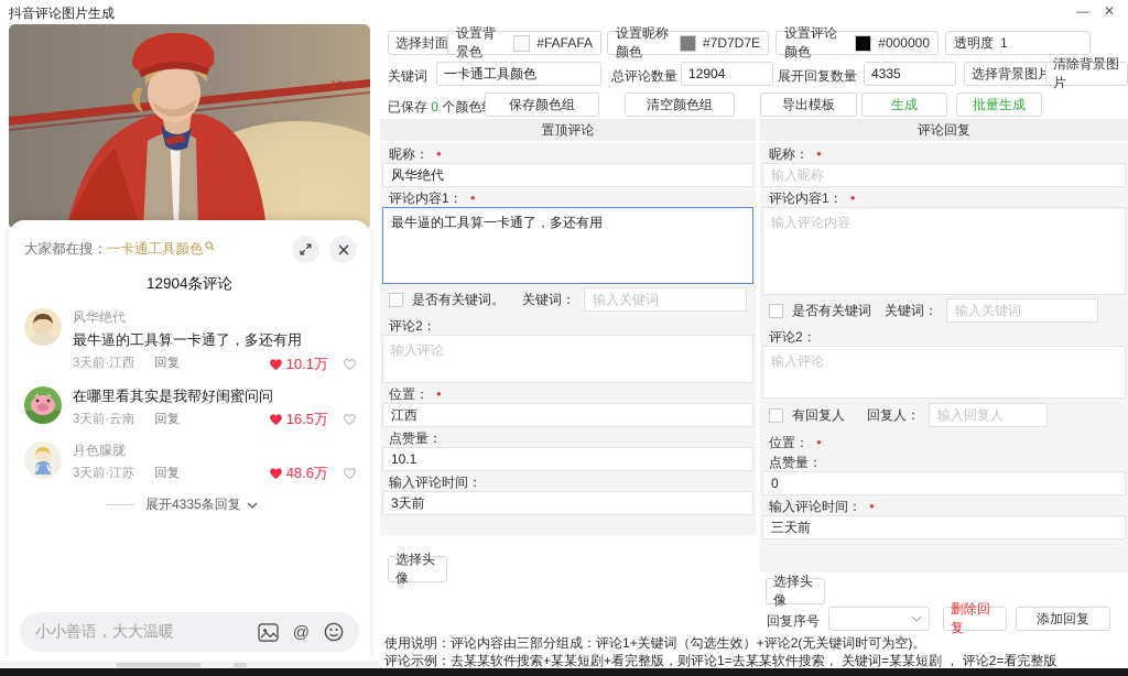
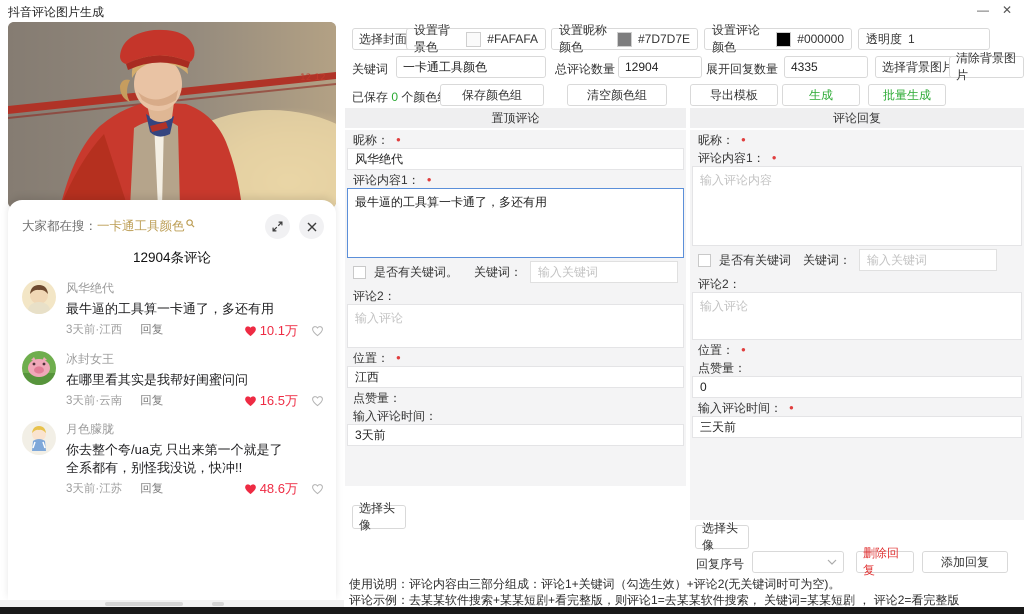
  抖音评论图片生成
  —
  ✕
  12 12
  大家都在搜：
  一卡通工具颜色
  12904条评论
  风华绝代
  最牛逼的工具算一卡通了，多还有用
  3天前·江西
  回复
  10.1万
+ 冰封女王
  在哪里看其实是我帮好闺蜜问问
  3天前·云南
  回复
  16.5万
  月色朦胧
+ 你去整个夸/ua克 只出来第一个就是了全系都有，别怪我没说，快冲!!
  3天前·江苏
  回复
  48.6万
- 展开4335条回复
- 小小善语，大大温暖
- @
  选择封面
  设置背景色
  #FAFAFA
  设置昵称颜色
  #7D7D7E
  设置评论颜色
  #000000
  透明度
  1
  关键词
  一卡通工具颜色
  总评论数量
  12904
  展开回复数量
  4335
  选择背景图片
  清除背景图片
  已保存 0 个颜色
  保存颜色组
  清空颜色组
  导出模板
  生成
  批量生成
  置顶评论
  评论回复
  昵称：
  ●
  风华绝代
  评论内容1：
  ●
  最牛逼的工具算一卡通了，多还有用
  是否有关键词。
  关键词：
  输入关键词
  评论2：
  输入评论
  位置：
  ●
  江西
  点赞量：
- 10.1
  输入评论时间：
  3天前
  选择头像
  昵称：
  ●
- 输入昵称
  评论内容1：
  ●
  输入评论内容
  是否有关键词
  关键词：
  输入关键词
  评论2：
  输入评论
- 有回复人
- 回复人：
- 输入回复人
  位置：
  ●
  点赞量：
  0
  输入评论时间：
  ●
  三天前
  选择头像
  回复序号
  删除回复
  添加回复
  使用说明：评论内容由三部分组成：评论1+关键词（勾选生效）+评论2(无关键词时可为空)。
  评论示例：去某某软件搜索+某某短剧+看完整版，则评论1=去某某软件搜索， 关键词=某某短剧 ， 评论2=看完整版
